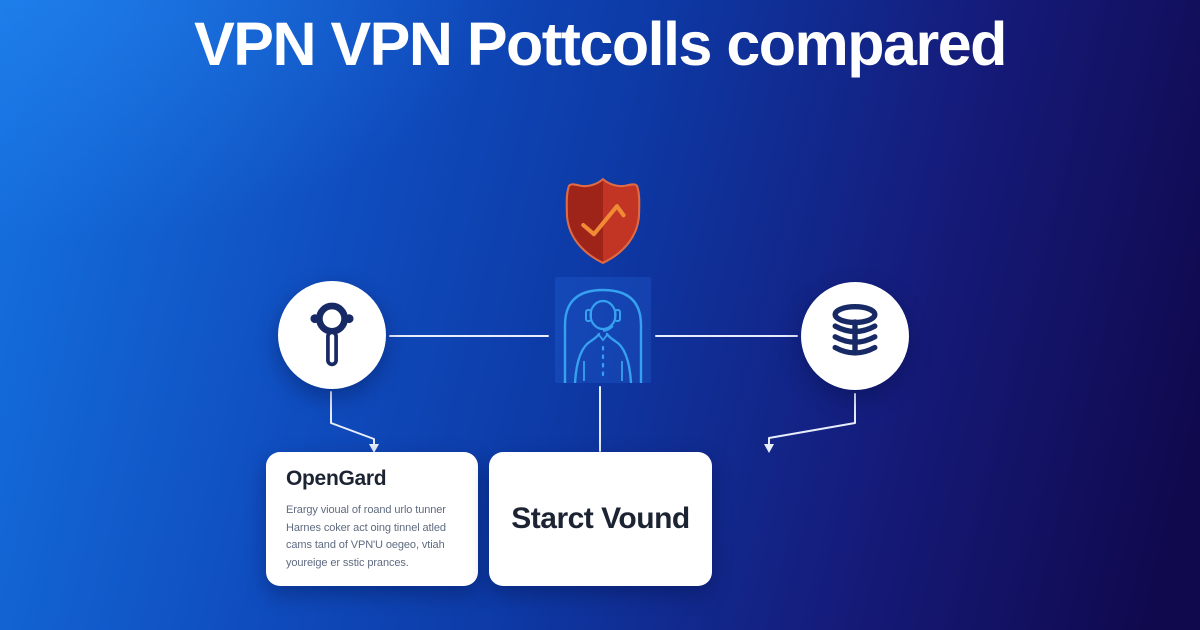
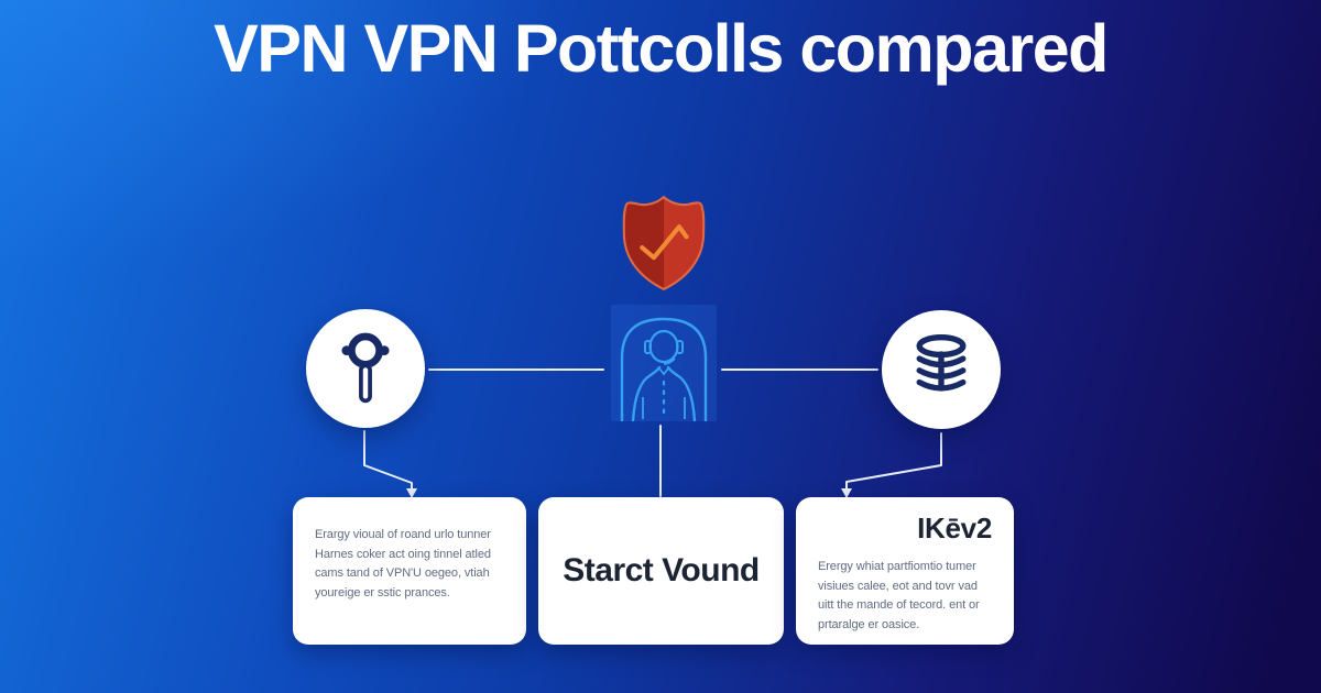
  VPN VPN Pottcolls compared
- OpenGard
  Erargy vioual of roand urlo tunner
  Harnes coker act oing tinnel atled
  cams tand of VPN'U oegeo, vtiah
  youreige er sstic prances.
  Starct Vound
+ IKēv2
+ Erergy whiat partfiomtio tumer
+ visiues calee, eot and tovr vad
+ uitt the mande of tecord. ent or
+ prtaralge er oasice.
